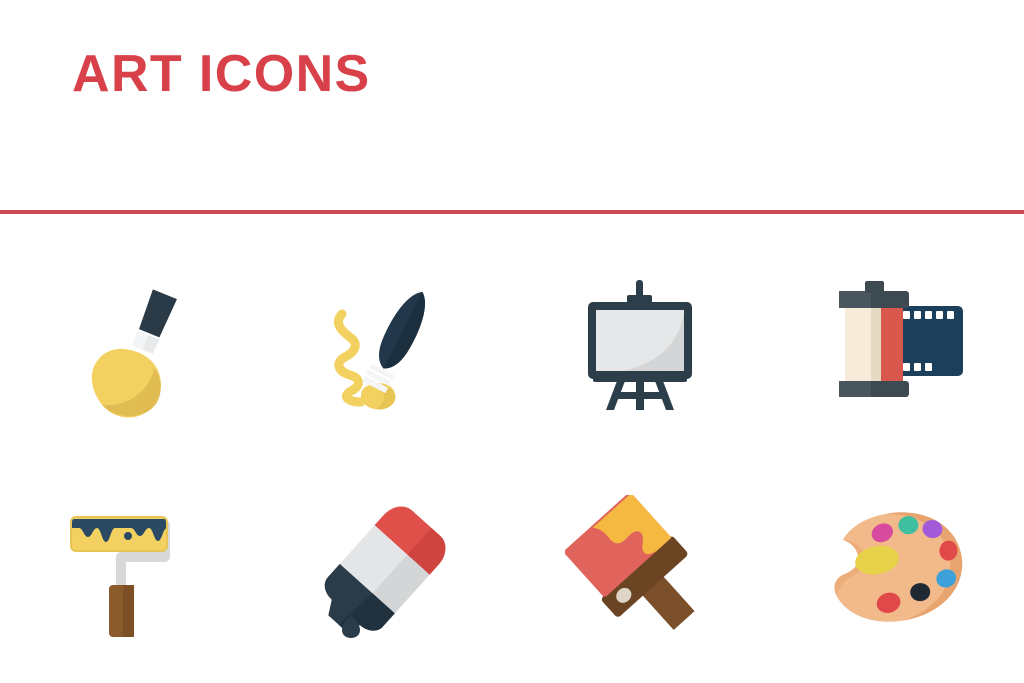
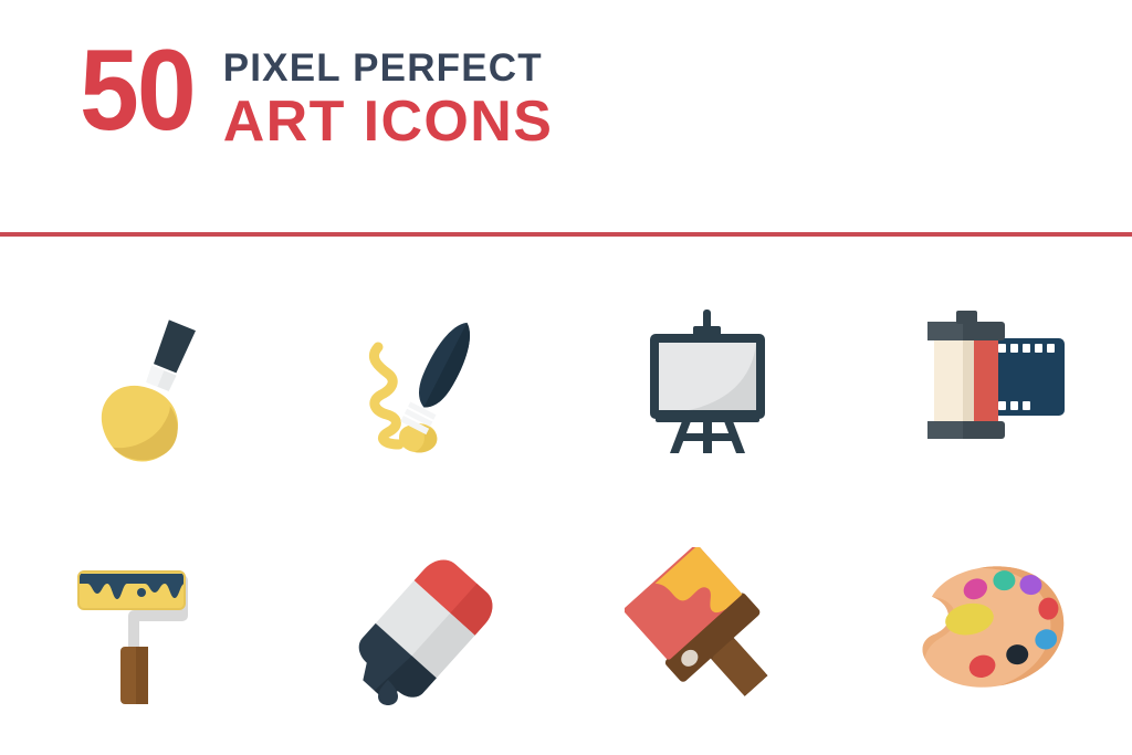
+ 50
+ PIXEL PERFECT
  ART ICONS
